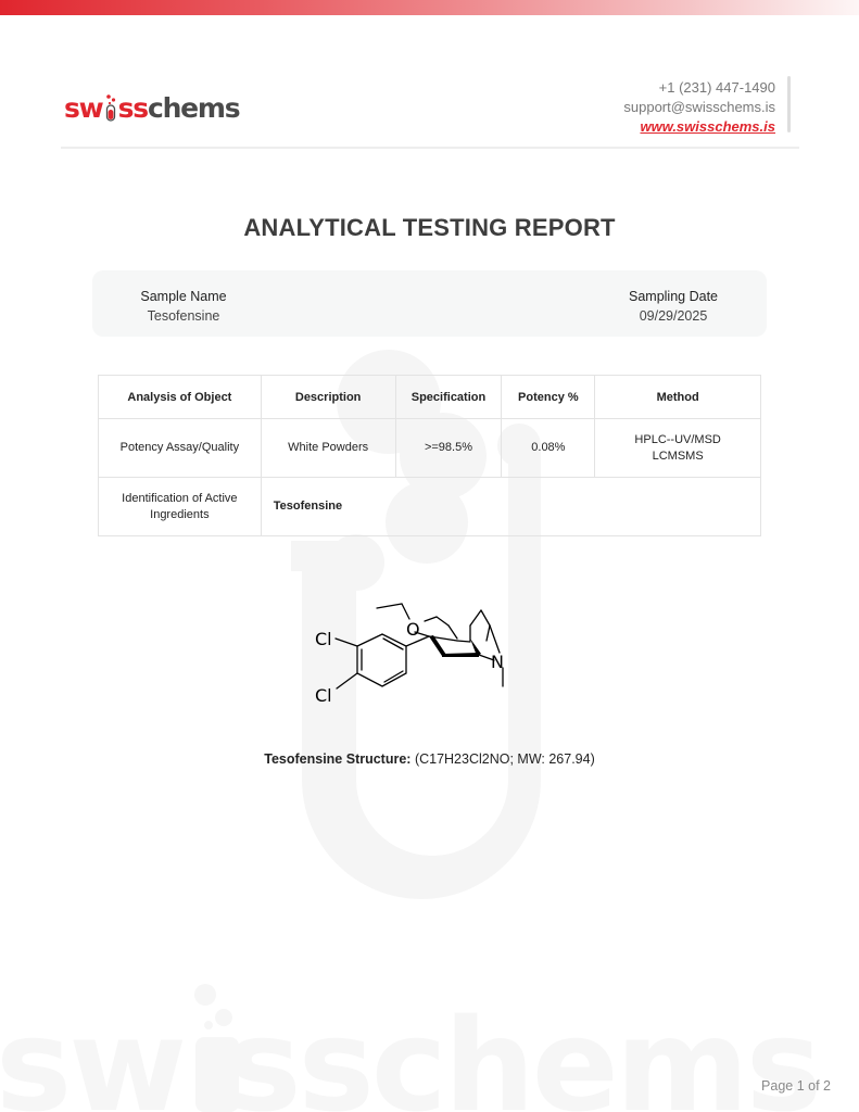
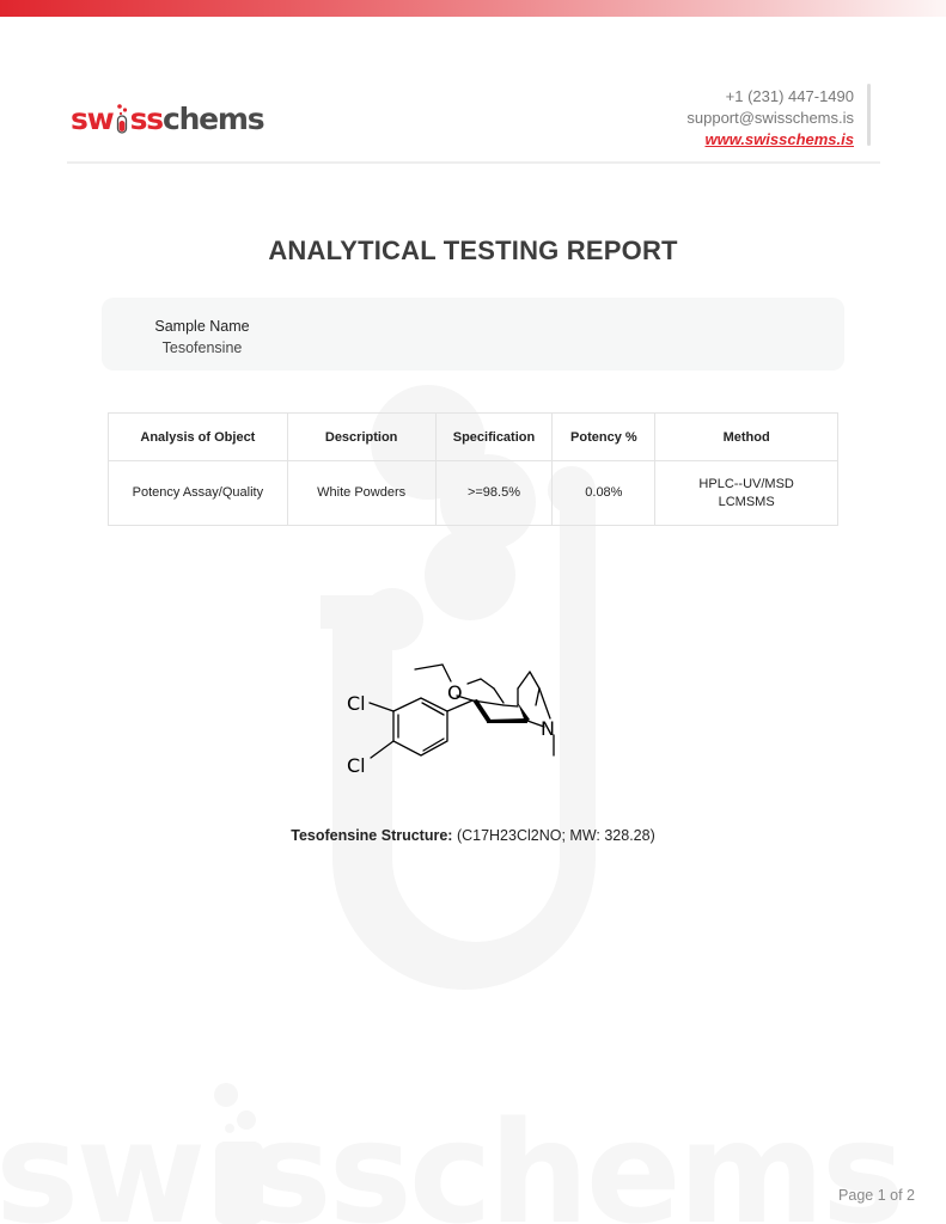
  sw sschems
  sw
  ss
  chems
  +1 (231) 447-1490
  support@swisschems.is
  www.swisschems.is
  ANALYTICAL TESTING REPORT
  Sample Name
  Tesofensine
- Sampling Date
- 09/29/2025
  Analysis of Object	Description	Specification	Potency %	Method
  Potency Assay/Quality	White Powders	>=98.5%	0.08%	HPLC--UV/MSD LCMSMS
- Identification of Active Ingredients	Tesofensine
  Cl
  Cl
  O
  N
- Tesofensine Structure: (C17H23Cl2NO; MW: 267.94)
+ Tesofensine Structure: (C17H23Cl2NO; MW: 328.28)
  Page 1 of 2
